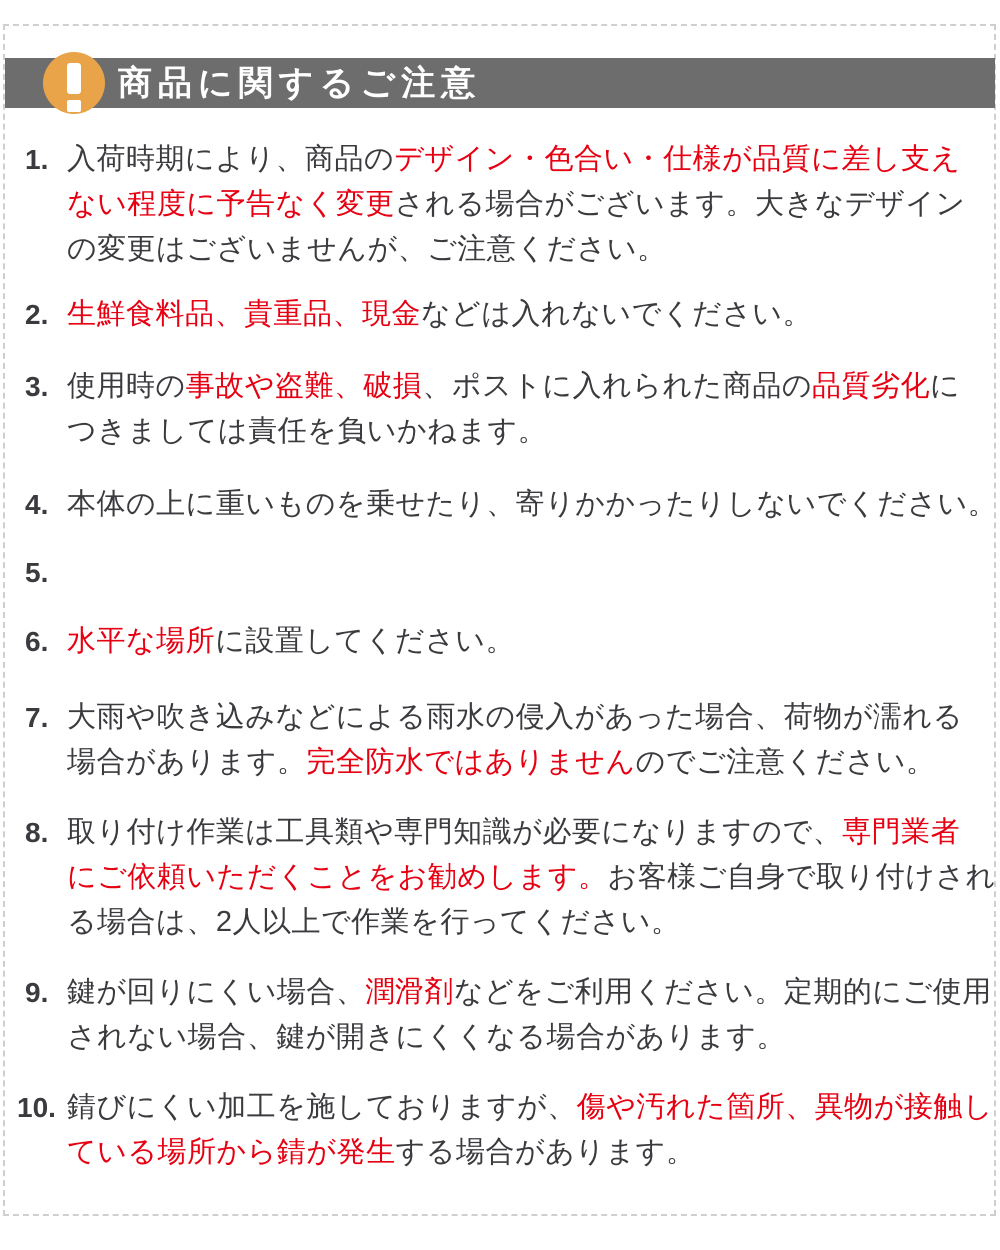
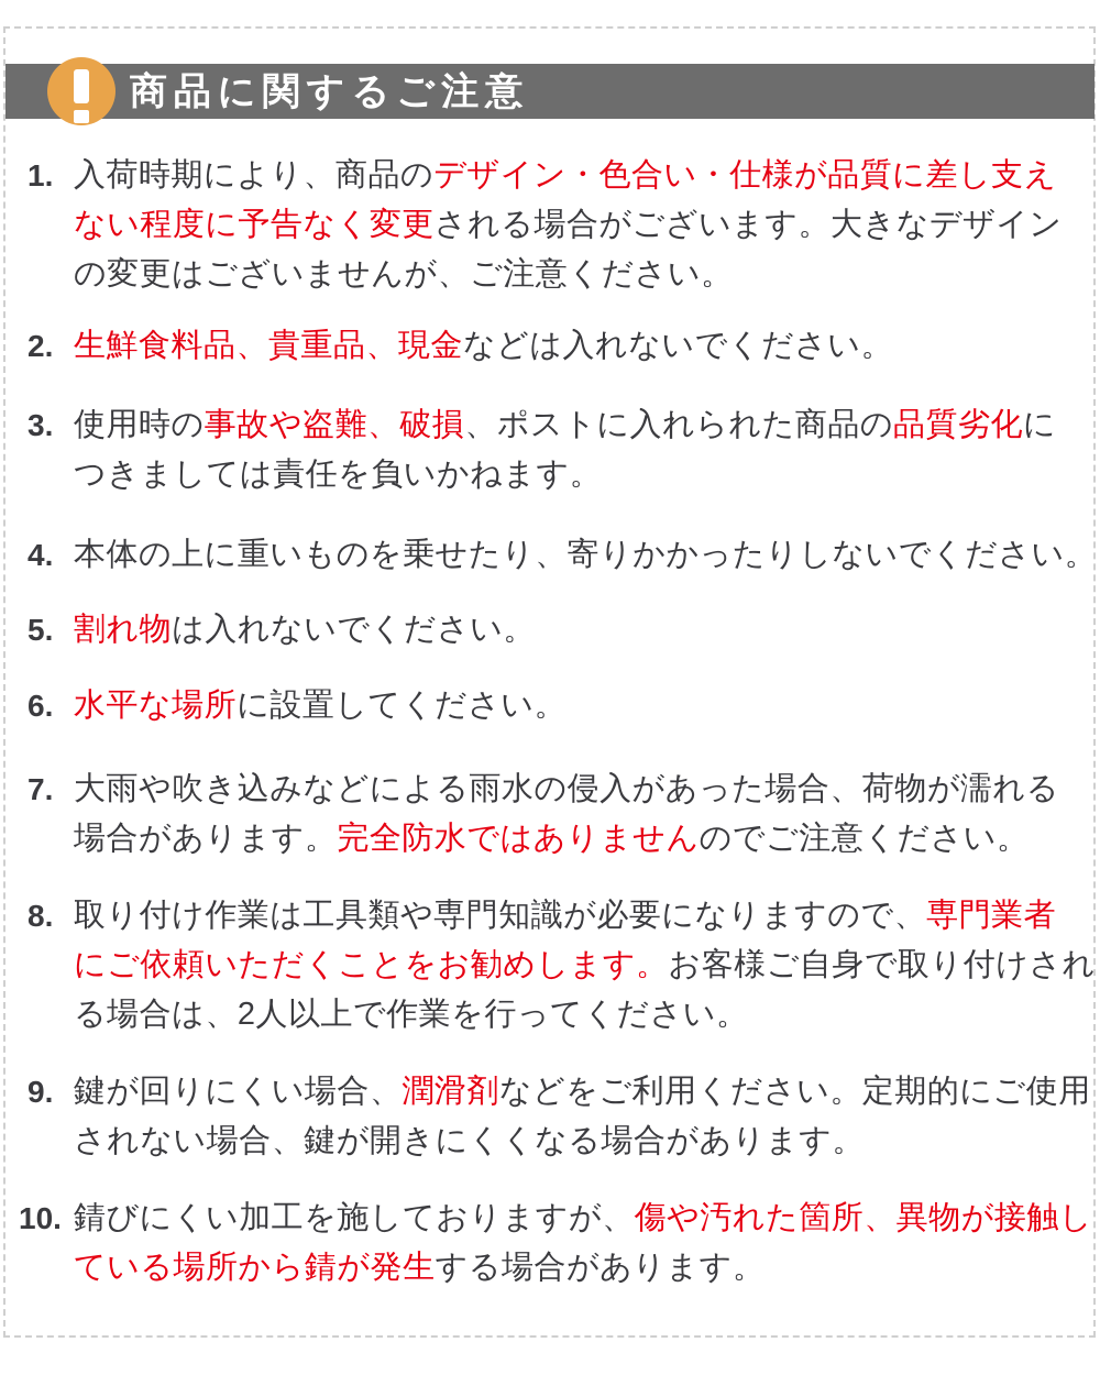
  商品に関するご注意
  1.
  入荷時期により、商品のデザイン・色合い・仕様が品質に差し支え
  ない程度に予告なく変更される場合がございます。大きなデザイン
  の変更はございませんが、ご注意ください。
  2.
  生鮮食料品、貴重品、現金などは入れないでください。
  3.
  使用時の事故や盗難、破損、ポストに入れられた商品の品質劣化に
  つきましては責任を負いかねます。
  4.
  本体の上に重いものを乗せたり、寄りかかったりしないでください。
  5.
+ 割れ物は入れないでください。
  6.
  水平な場所に設置してください。
  7.
  大雨や吹き込みなどによる雨水の侵入があった場合、荷物が濡れる
  場合があります。完全防水ではありませんのでご注意ください。
  8.
  取り付け作業は工具類や専門知識が必要になりますので、専門業者
  にご依頼いただくことをお勧めします。お客様ご自身で取り付けされ
  る場合は、2人以上で作業を行ってください。
  9.
  鍵が回りにくい場合、潤滑剤などをご利用ください。定期的にご使用
  されない場合、鍵が開きにくくなる場合があります。
  10.
  錆びにくい加工を施しておりますが、傷や汚れた箇所、異物が接触し
  ている場所から錆が発生する場合があります。
